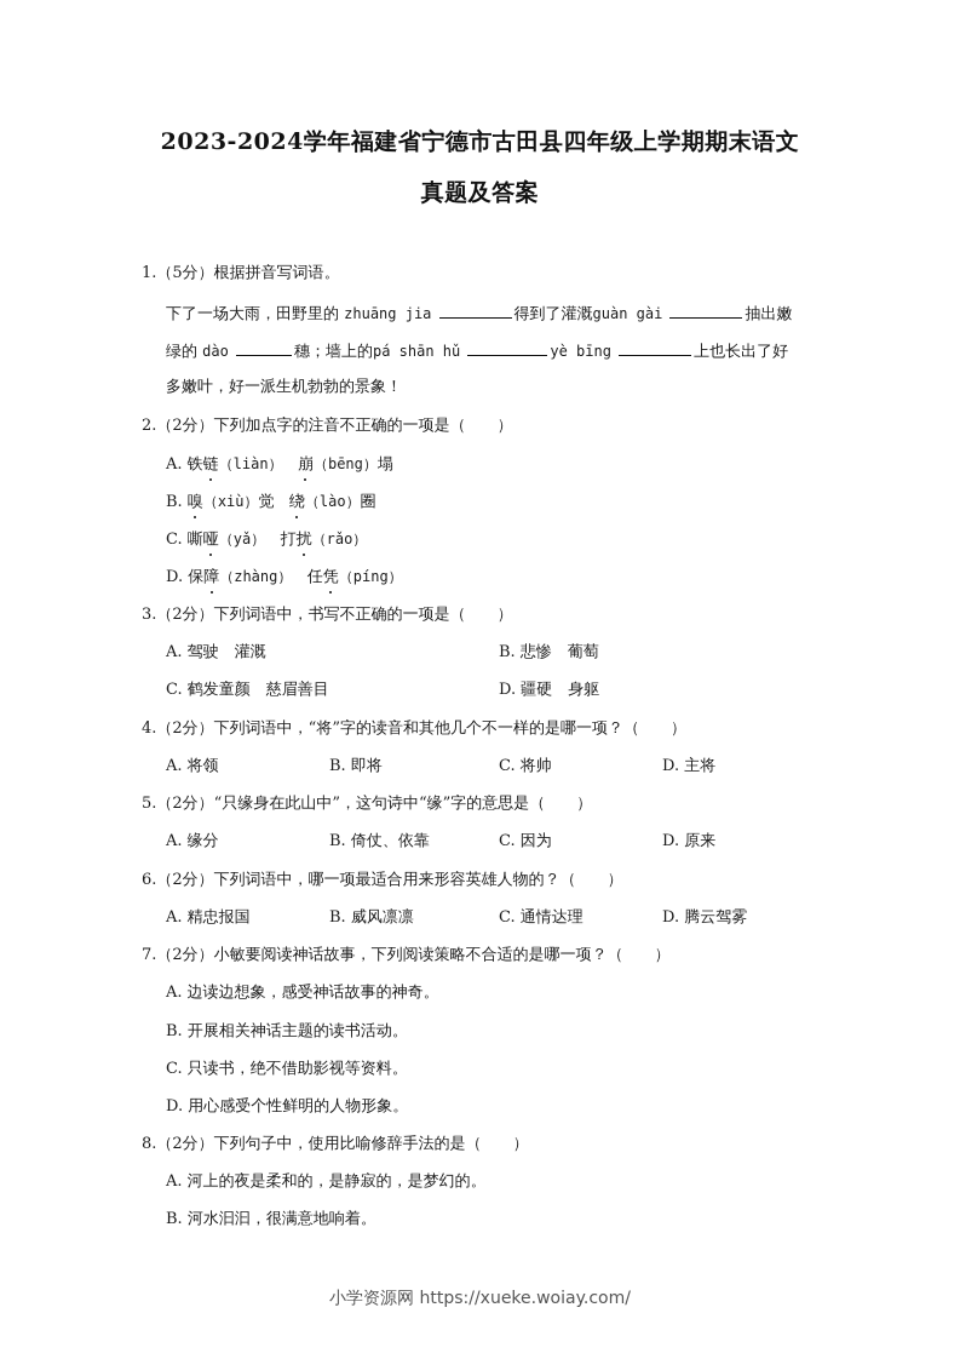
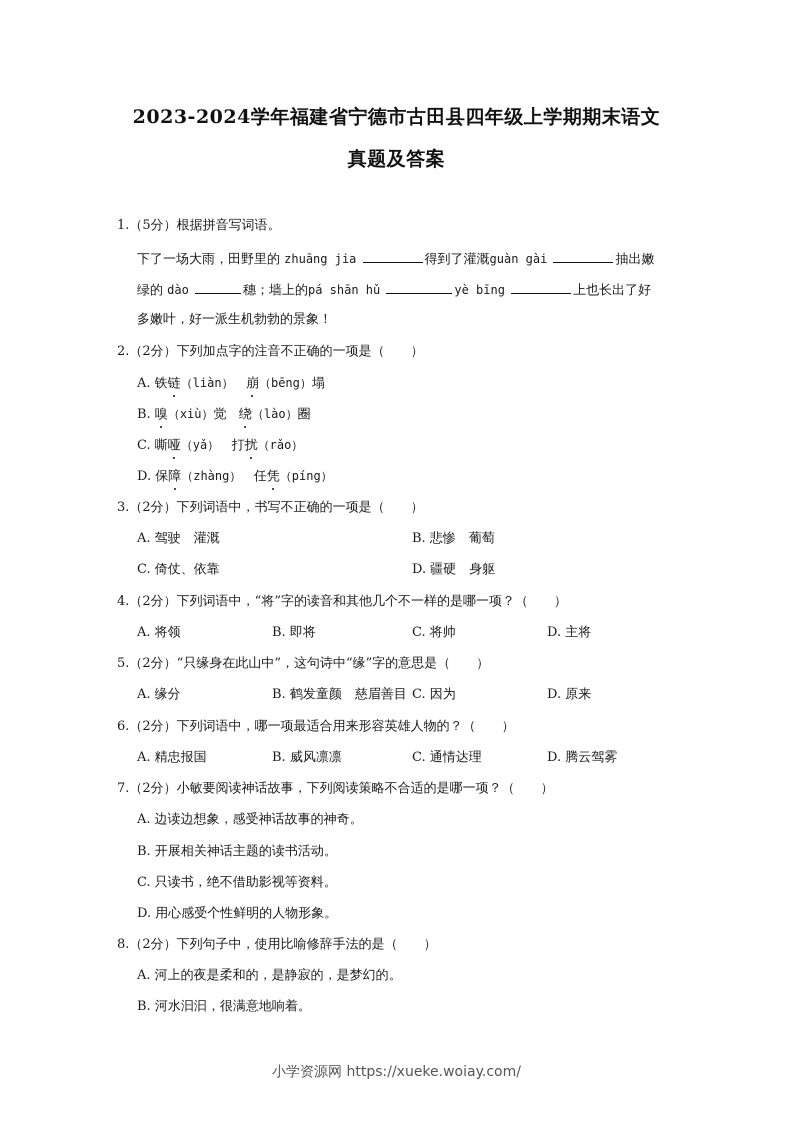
  2023-2024学年福建省宁德市古田县四年级上学期期末语文
  真题及答案
  1.（5分）根据拼音写词语。
  下了一场大雨，田野里的 zhuāng jia 得到了灌溉guàn gài 抽出嫩
  绿的 dào 穗；墙上的pá shān hǔ yè bīng 上也长出了好
  多嫩叶，好一派生机勃勃的景象！
  2.（2分）下列加点字的注音不正确的一项是（ ）
  A. 铁链（liàn） 崩（bēng）塌
  B. 嗅（xiù）觉 绕（lào）圈
  C. 嘶哑（yǎ） 打扰（rǎo）
  D. 保障（zhàng） 任凭（píng）
  3.（2分）下列词语中，书写不正确的一项是（ ）
  A. 驾驶 灌溉
  B. 悲惨 葡萄
- C. 鹤发童颜 慈眉善目
+ C. 倚仗、依靠
  D. 疆硬 身躯
  4.（2分）下列词语中，“将”字的读音和其他几个不一样的是哪一项？（ ）
  A. 将领
  B. 即将
  C. 将帅
  D. 主将
  5.（2分）“只缘身在此山中”，这句诗中“缘”字的意思是（ ）
  A. 缘分
- B. 倚仗、依靠
+ B. 鹤发童颜 慈眉善目
  C. 因为
  D. 原来
  6.（2分）下列词语中，哪一项最适合用来形容英雄人物的？（ ）
  A. 精忠报国
  B. 威风凛凛
  C. 通情达理
  D. 腾云驾雾
  7.（2分）小敏要阅读神话故事，下列阅读策略不合适的是哪一项？（ ）
  A. 边读边想象，感受神话故事的神奇。
  B. 开展相关神话主题的读书活动。
  C. 只读书，绝不借助影视等资料。
  D. 用心感受个性鲜明的人物形象。
  8.（2分）下列句子中，使用比喻修辞手法的是（ ）
  A. 河上的夜是柔和的，是静寂的，是梦幻的。
  B. 河水汩汩，很满意地响着。
  小学资源网 https://xueke.woiay.com/
